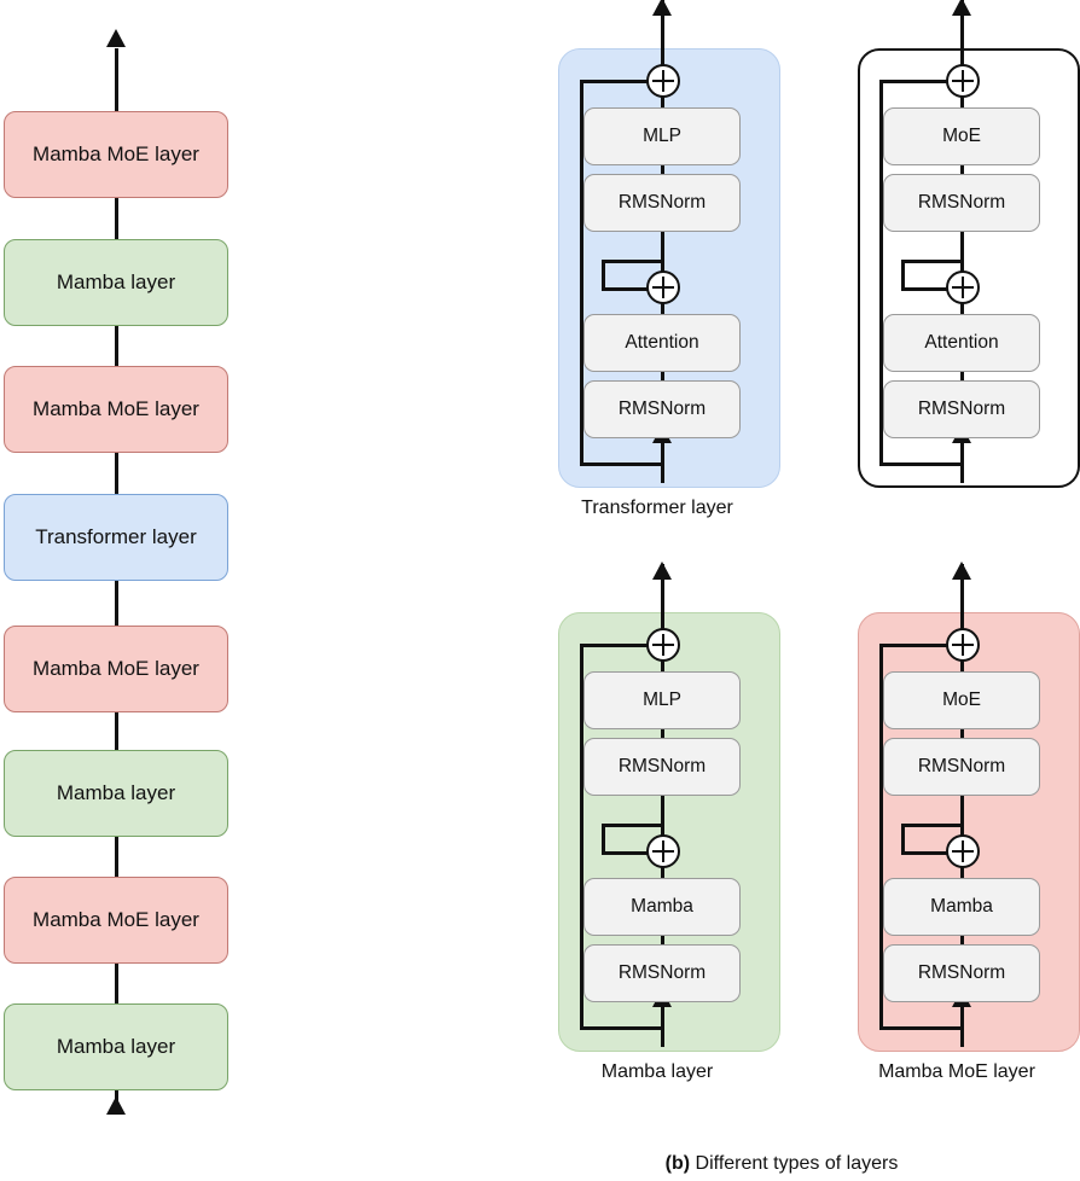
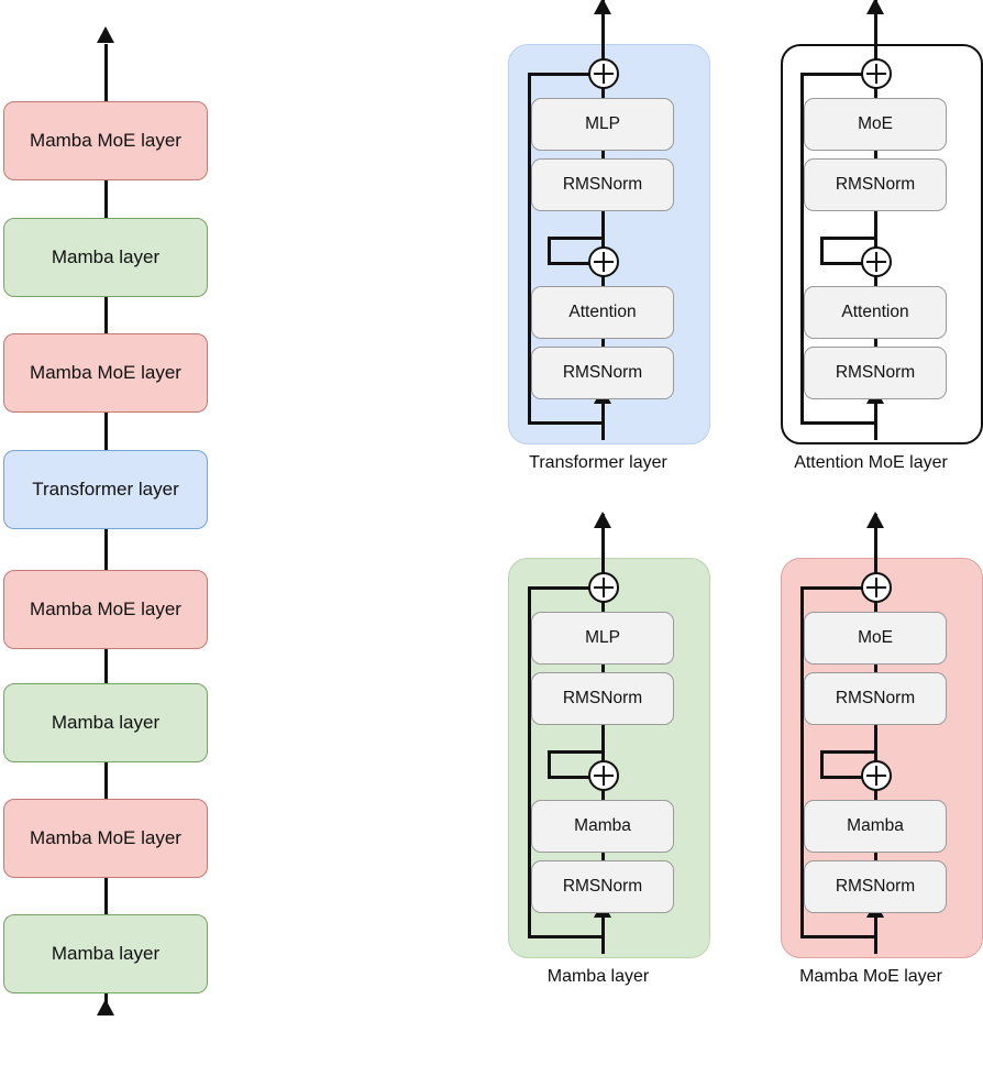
  Mamba MoE layer
  Mamba layer
  Mamba MoE layer
  Transformer layer
  Mamba MoE layer
  Mamba layer
  Mamba MoE layer
  Mamba layer
  MLP
  RMSNorm
  Attention
  RMSNorm
  Transformer layer
  MoE
  RMSNorm
  Attention
  RMSNorm
+ Attention MoE layer
  MLP
  RMSNorm
  Mamba
  RMSNorm
  Mamba layer
  MoE
  RMSNorm
  Mamba
  RMSNorm
  Mamba MoE layer
- (b) Different types of layers
